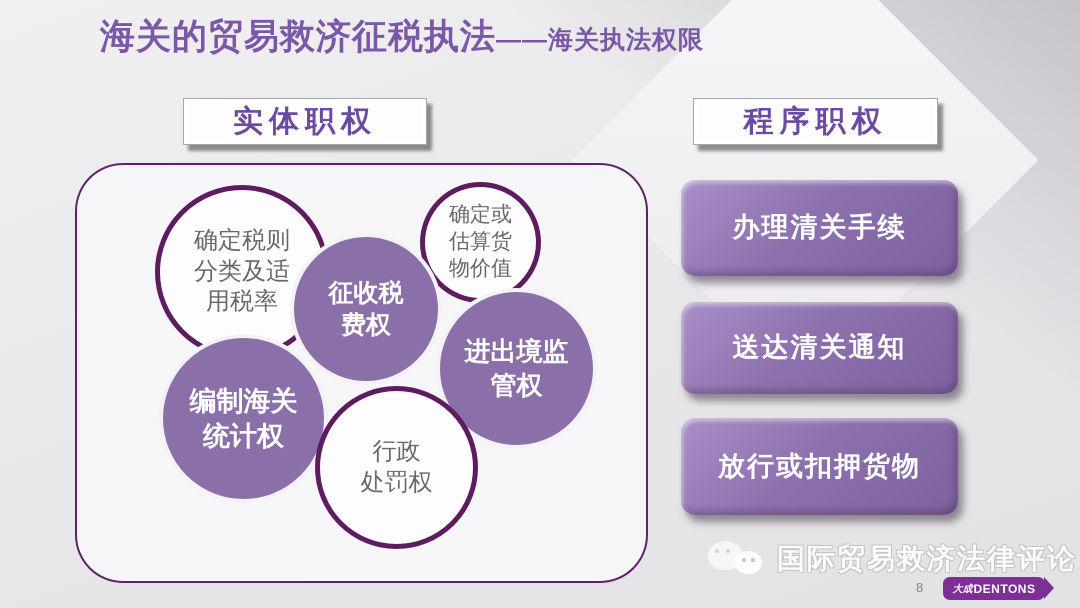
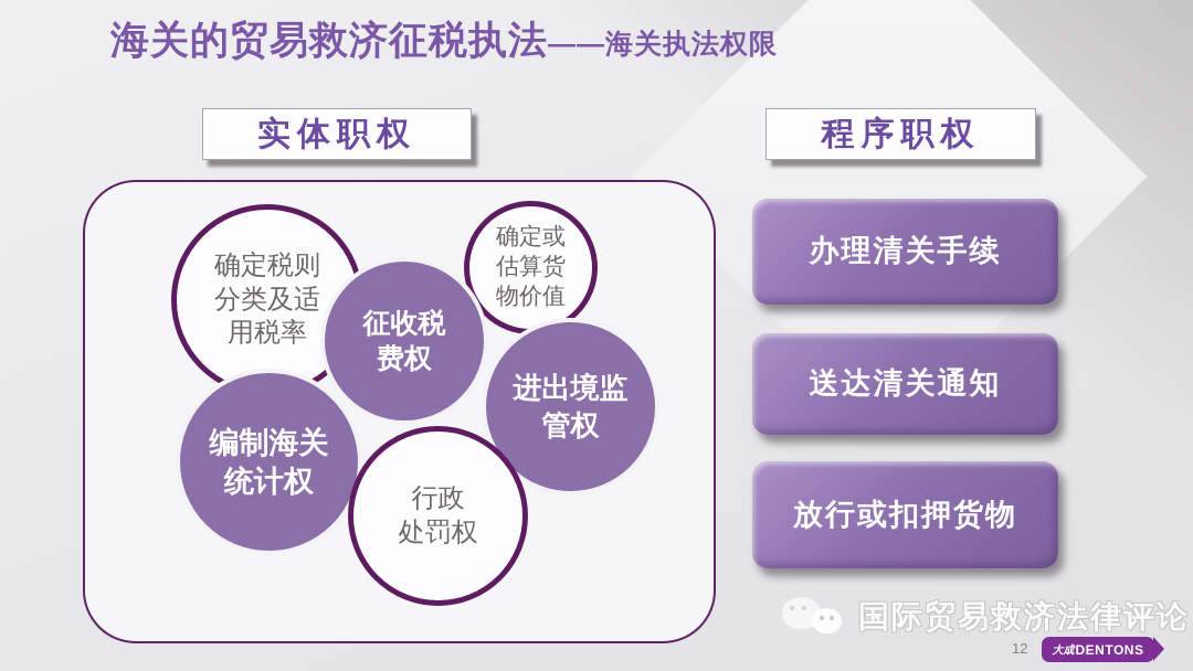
  海关的贸易救济征税执法
  ——海关执法权限
  实体职权
  程序职权
  确定税则
  分类及适
  用税率
  确定或
  估算货
  物价值
  征收税
  费权
  进出境监
  管权
  编制海关
  统计权
  行政
  处罚权
  办理清关手续
  送达清关通知
  放行或扣押货物
  国际贸易救济法律评论
- 8
+ 12
  大成
  DENTONS
